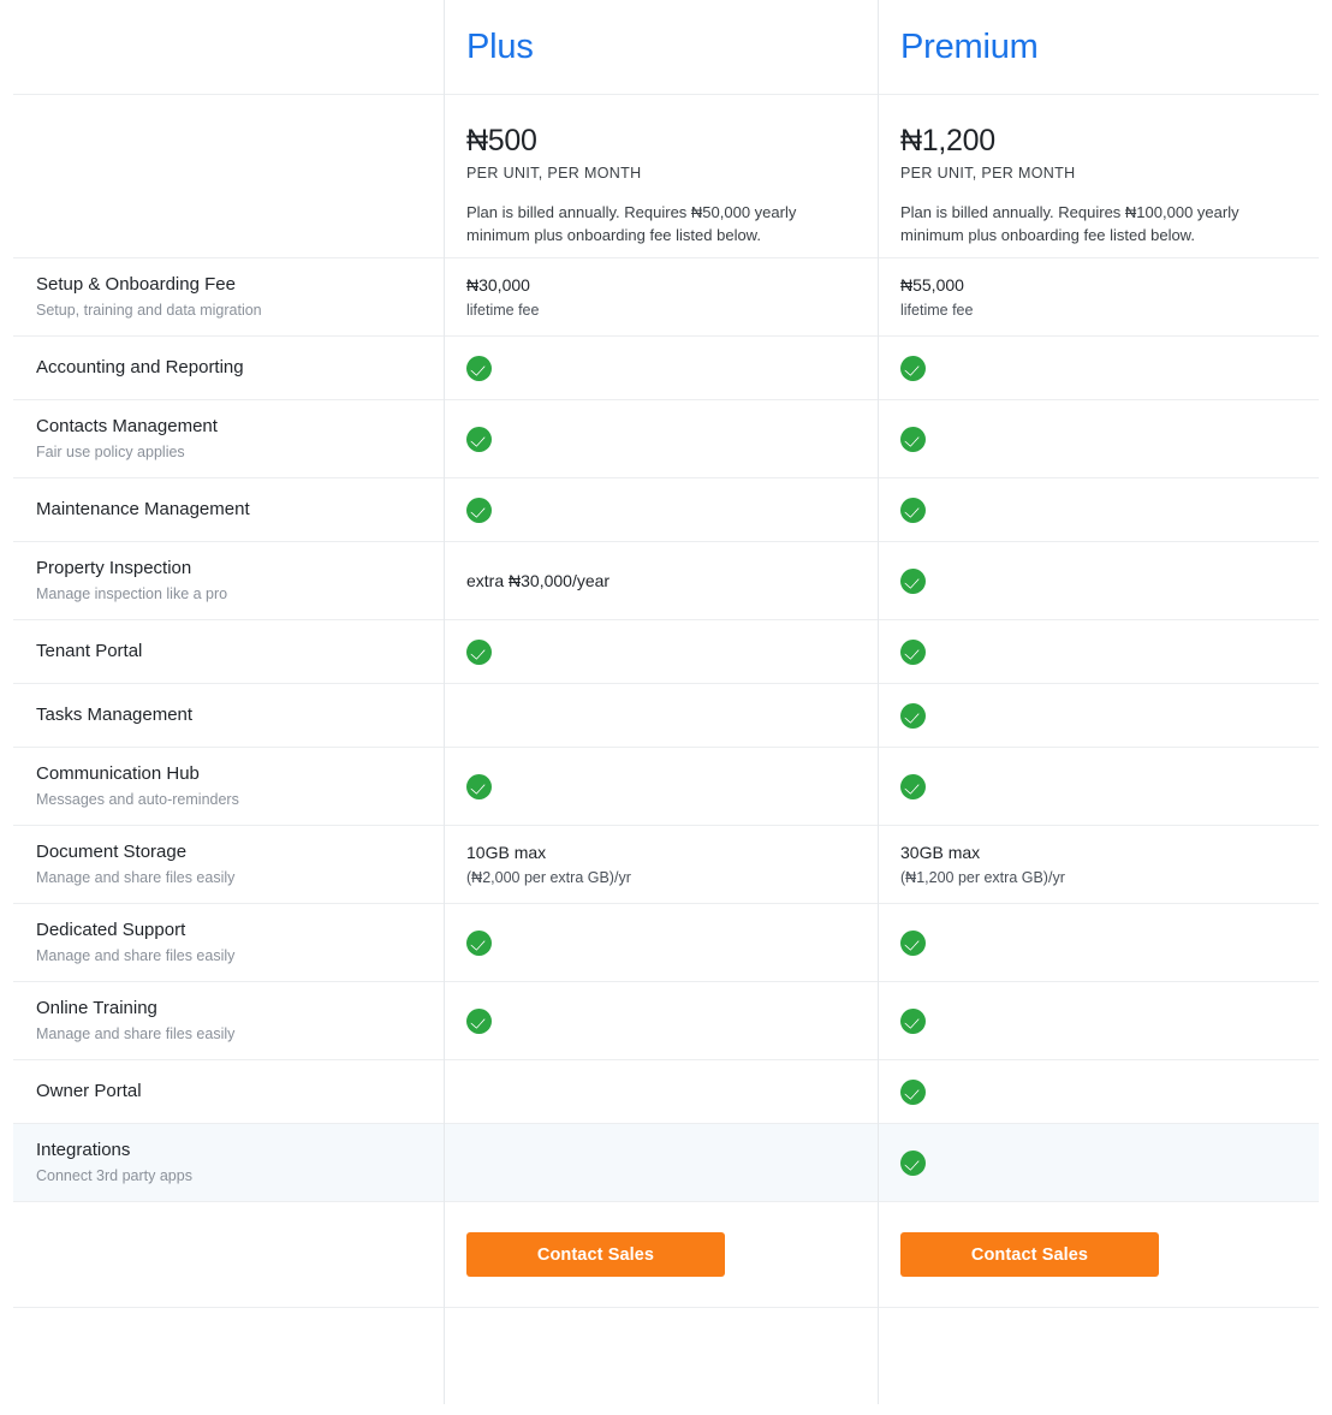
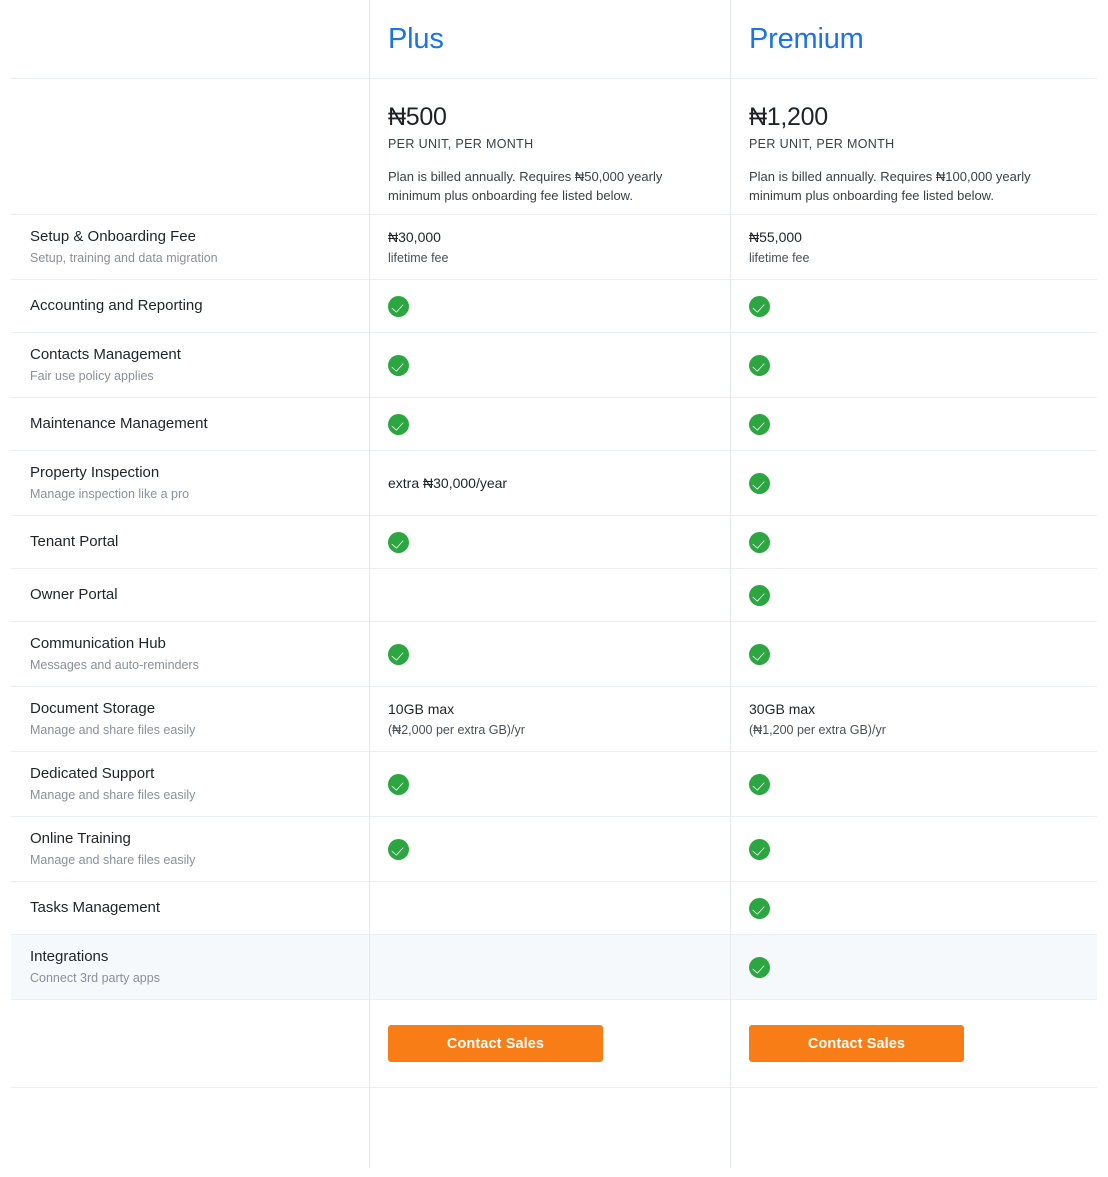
  Plus
  Premium
  ₦500
  PER UNIT, PER MONTH
  Plan is billed annually. Requires ₦50,000 yearly minimum plus onboarding fee listed below.
  ₦1,200
  PER UNIT, PER MONTH
  Plan is billed annually. Requires ₦100,000 yearly minimum plus onboarding fee listed below.
  Setup & Onboarding Fee
  Setup, training and data migration
  ₦30,000
  lifetime fee
  ₦55,000
  lifetime fee
  Accounting and Reporting
  Contacts Management
  Fair use policy applies
  Maintenance Management
  Property Inspection
  Manage inspection like a pro
  extra ₦30,000/year
  Tenant Portal
- Tasks Management
+ Owner Portal
  Communication Hub
  Messages and auto-reminders
  Document Storage
  Manage and share files easily
  10GB max
  (₦2,000 per extra GB)/yr
  30GB max
  (₦1,200 per extra GB)/yr
  Dedicated Support
  Manage and share files easily
  Online Training
  Manage and share files easily
- Owner Portal
+ Tasks Management
  Integrations
  Connect 3rd party apps
  Contact Sales
  Contact Sales
